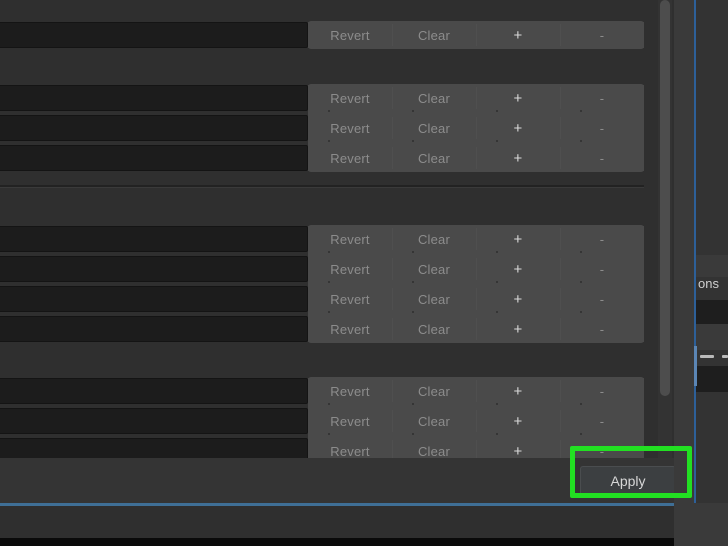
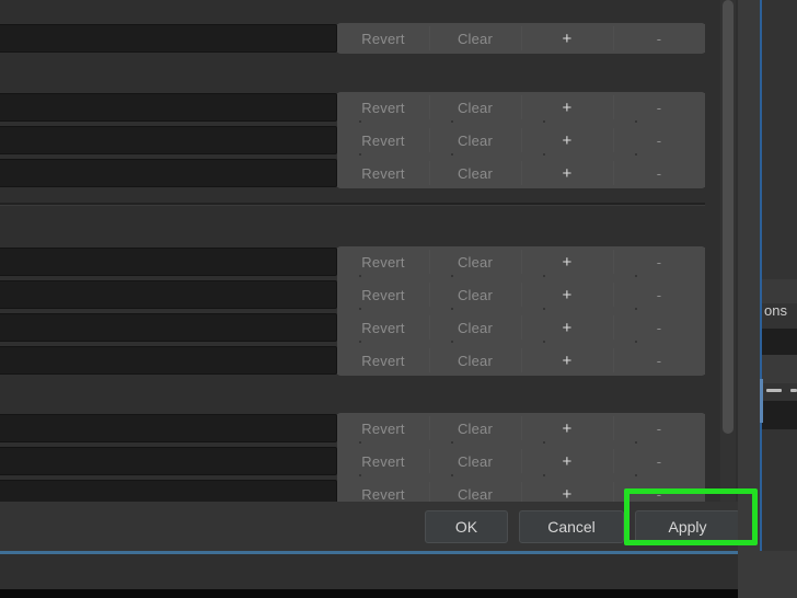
  Revert
  Clear
  +
  -
  Revert
  Clear
  +
  -
  Revert
  Clear
  +
  -
  Revert
  Clear
  +
  -
  Revert
  Clear
  +
  -
  Revert
  Clear
  +
  -
  Revert
  Clear
  +
  -
  Revert
  Clear
  +
  -
  Revert
  Clear
  +
  -
  Revert
  Clear
  +
  -
  Revert
  Clear
  +
  -
+ OK
+ Cancel
  Apply
  ons
